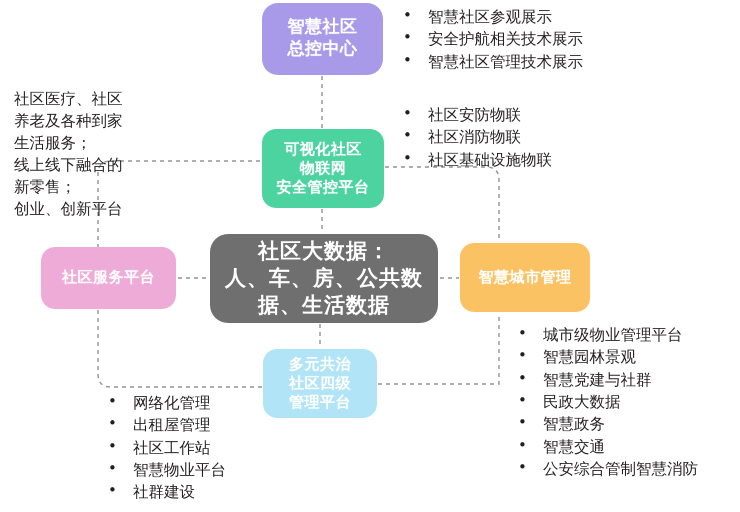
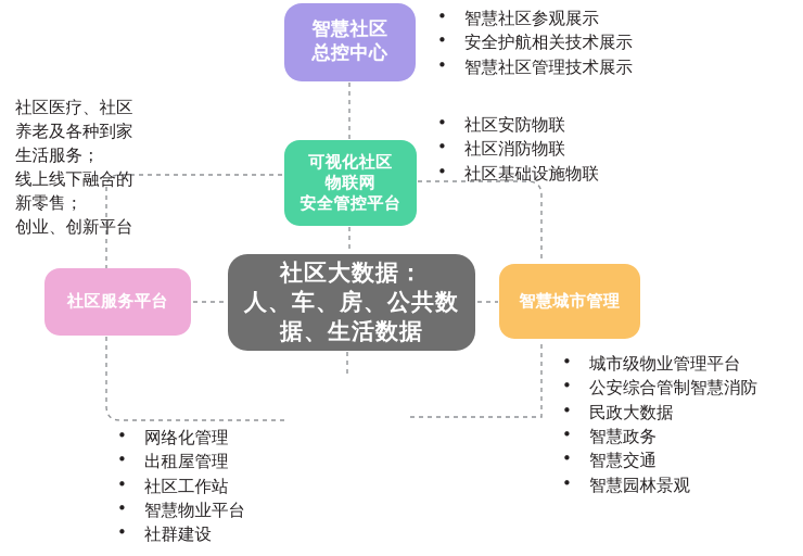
  智慧社区
  总控中心
  可视化社区
  物联网
  安全管控平台
  社区大数据：
  人、车、房、公共数
  据、生活数据
  社区服务平台
  智慧城市管理
- 多元共治
- 社区四级
- 管理平台
  社区医疗、社区
  养老及各种到家
  生活服务；
  线上线下融合的
  新零售；
  创业、创新平台
  智慧社区参观展示
  安全护航相关技术展示
  智慧社区管理技术展示
  社区安防物联
  社区消防物联
  社区基础设施物联
  网络化管理
  出租屋管理
  社区工作站
  智慧物业平台
  社群建设
  城市级物业管理平台
- 智慧园林景观
+ 公安综合管制智慧消防
- 智慧党建与社群
  民政大数据
  智慧政务
  智慧交通
- 公安综合管制智慧消防
+ 智慧园林景观
